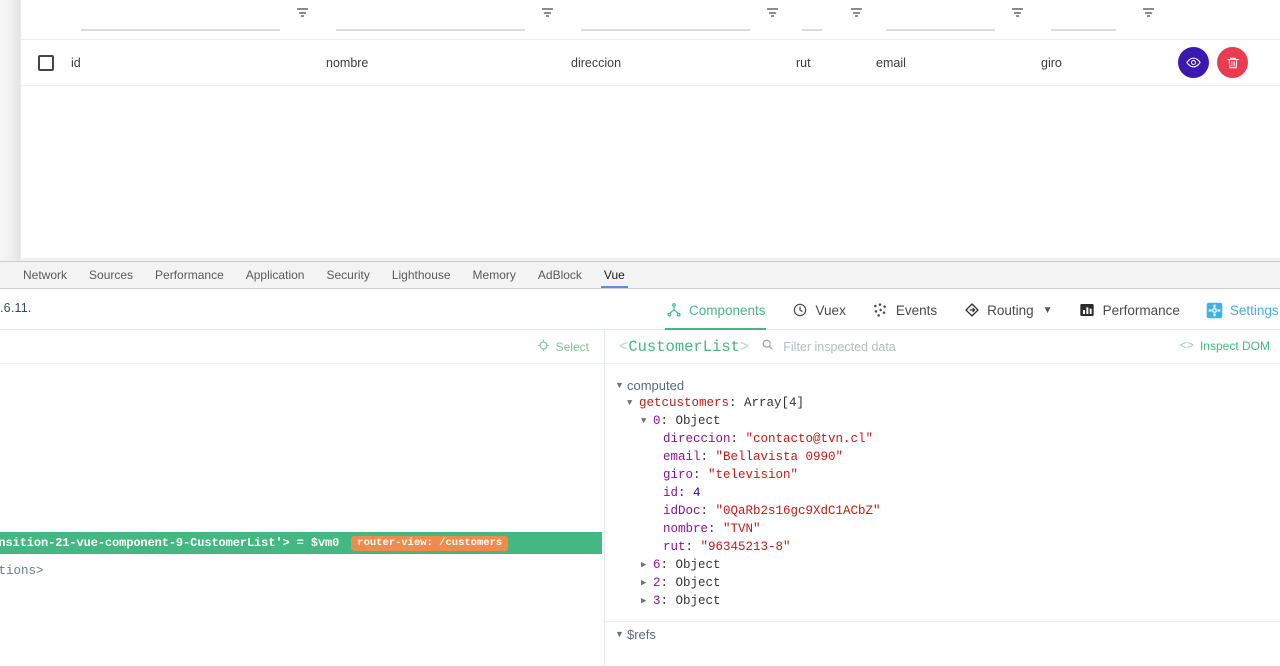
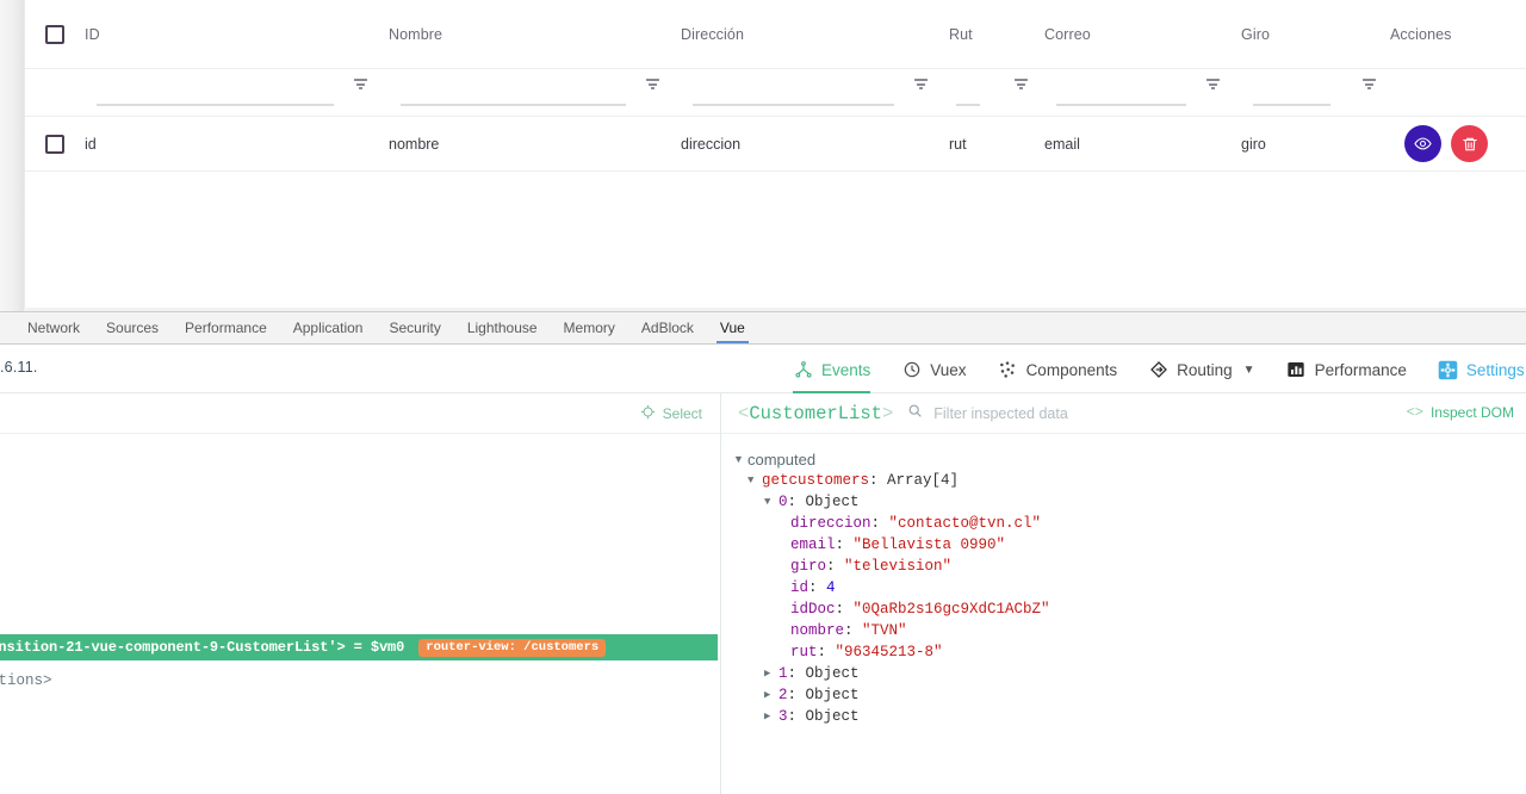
+ ID
+ Nombre
+ Dirección
+ Rut
+ Correo
+ Giro
+ Acciones
  id
  nombre
  direccion
  rut
  email
  giro
  Network
  Sources
  Performance
  Application
  Security
  Lighthouse
  Memory
  AdBlock
  Vue
  .6.11.
- Components
+ Events
  Vuex
- Events
+ Components
  Routing
  ▼
  Performance
  Settings
  Select
  nsition-21-vue-component-9-CustomerList'> = $vm0
  router-view: /customers
  tions>
  <CustomerList>
  Filter inspected data
  <>
  Inspect DOM
  computed
  getcustomers
  :
  Array[4]
  0
  :
  Object
  direccion
  :
  "contacto@tvn.cl"
  email
  :
  "Bellavista 0990"
  giro
  :
  "television"
  id
  :
  4
  idDoc
  :
  "0QaRb2s16gc9XdC1ACbZ"
  nombre
  :
  "TVN"
  rut
  :
  "96345213-8"
- 6
+ 1
  :
  Object
  2
  :
  Object
  3
  :
  Object
- $refs
